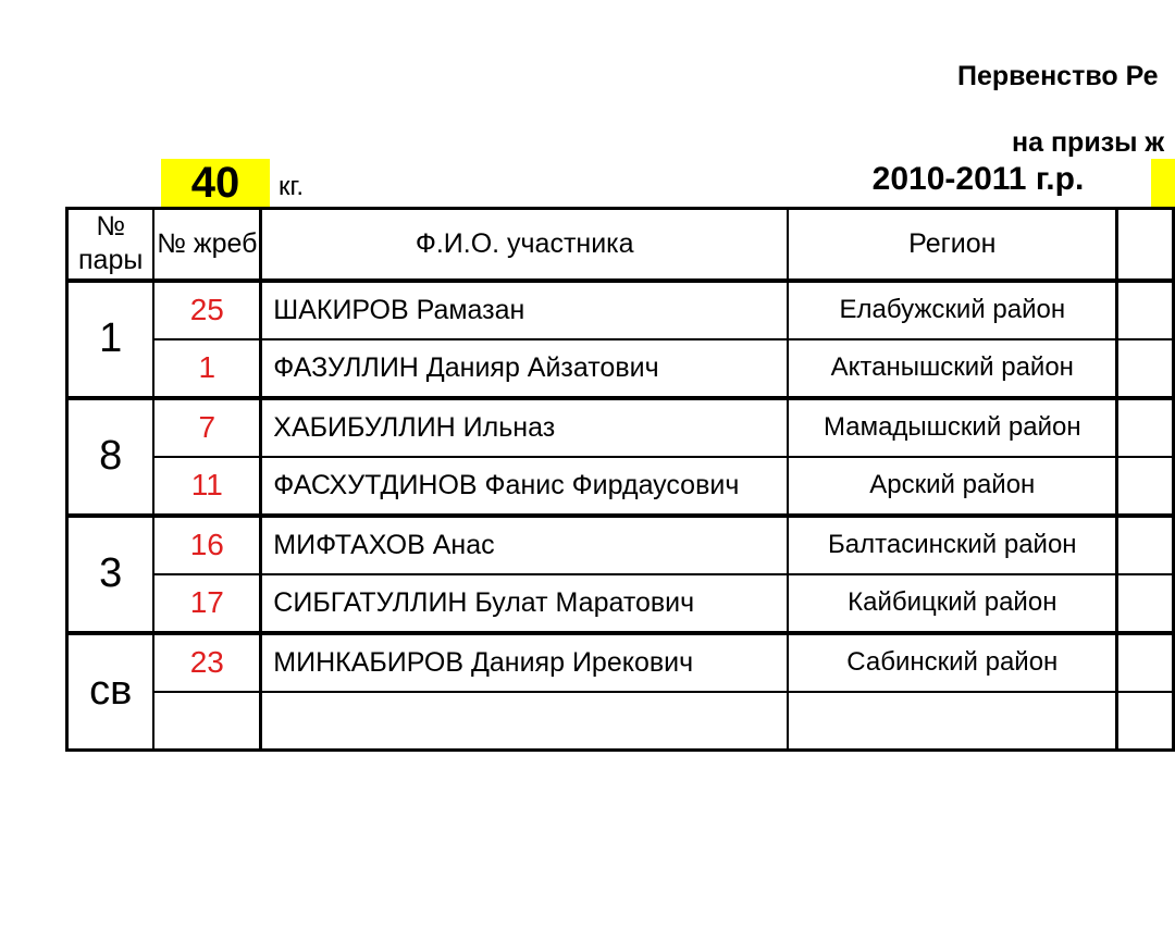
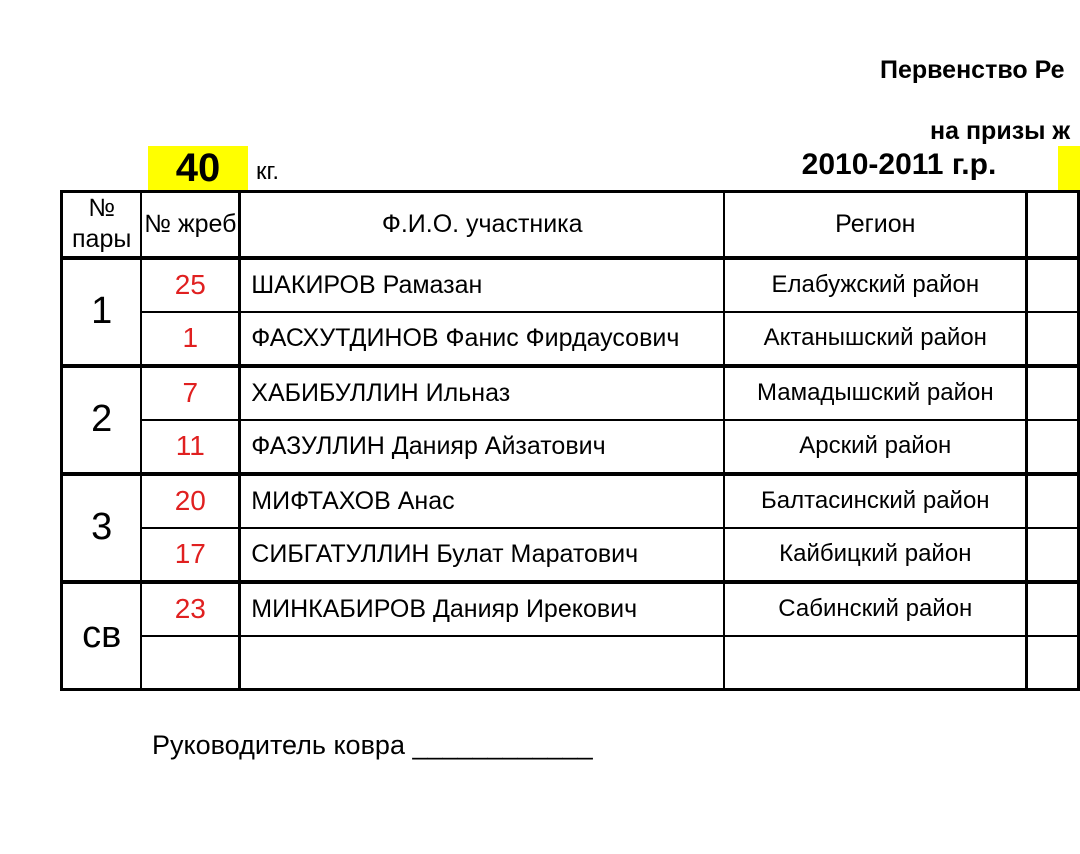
  Первенство Ре
  на призы ж
  40
  кг.
  2010-2011 г.р.
  № пары	№ жреб	Ф.И.О. участника	Регион
  1	25	ШАКИРОВ Рамазан	Елабужский район
- 1	ФАЗУЛЛИН Данияр Айзатович	Актанышский район
+ 1	ФАСХУТДИНОВ Фанис Фирдаусович	Актанышский район
- 8	7	ХАБИБУЛЛИН Ильназ	Мамадышский район
+ 2	7	ХАБИБУЛЛИН Ильназ	Мамадышский район
- 11	ФАСХУТДИНОВ Фанис Фирдаусович	Арский район
+ 11	ФАЗУЛЛИН Данияр Айзатович	Арский район
- 3	16	МИФТАХОВ Анас	Балтасинский район
+ 3	20	МИФТАХОВ Анас	Балтасинский район
  17	СИБГАТУЛЛИН Булат Маратович	Кайбицкий район
  св	23	МИНКАБИРОВ Данияр Ирекович	Сабинский район
+ Руководитель ковра ____________
